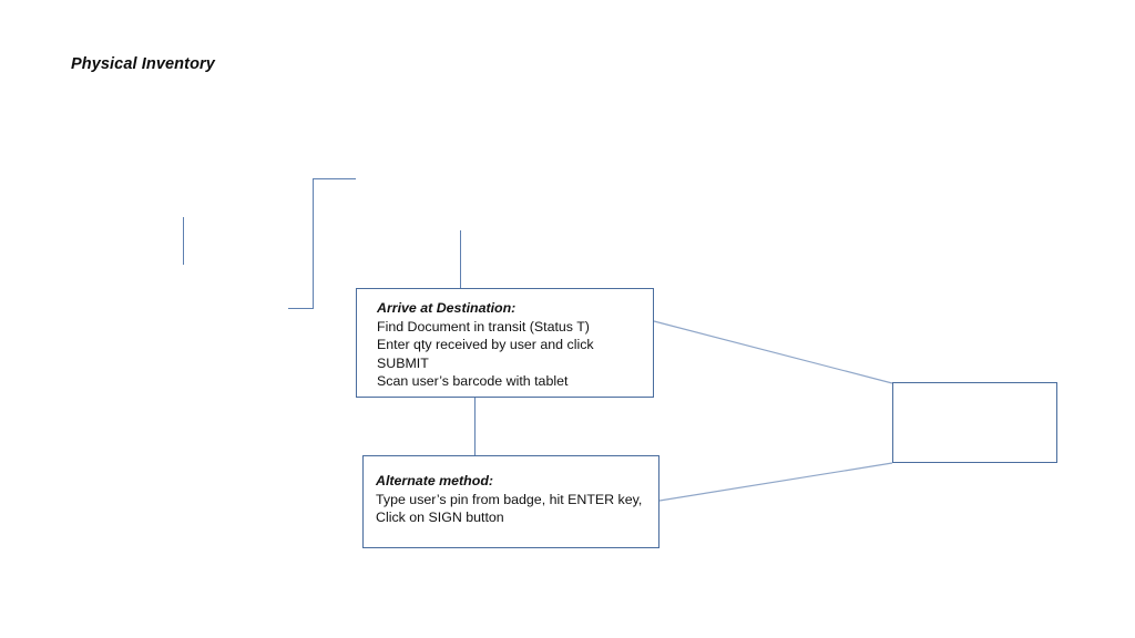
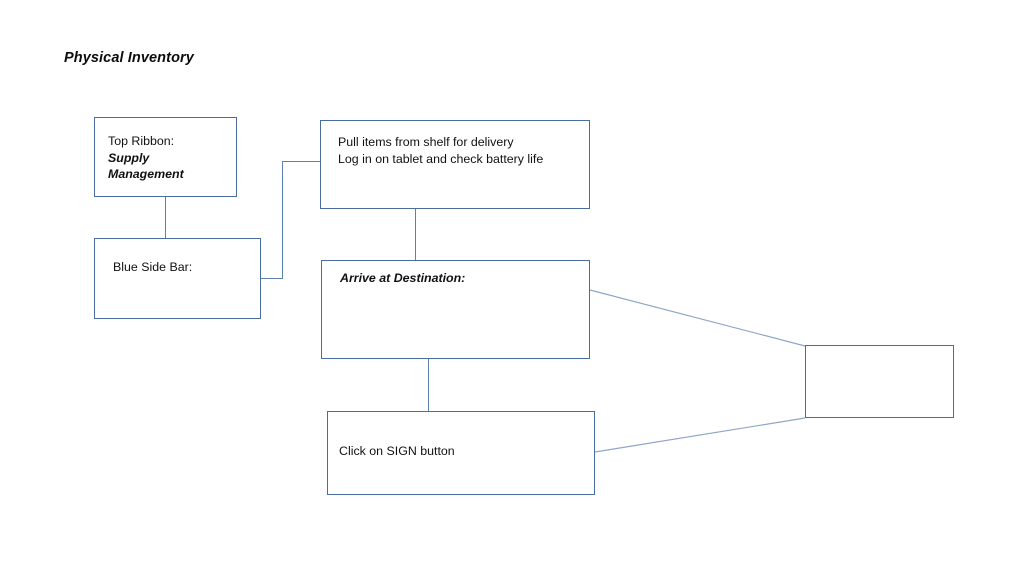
  Physical Inventory
+ Top Ribbon:
+ Supply Management
+ Blue Side Bar:
+ Pull items from shelf for delivery
+ Log in on tablet and check battery life
  Arrive at Destination:
- Find Document in transit (Status T)
- Enter qty received by user and click SUBMIT
- Scan user’s barcode with tablet
- Alternate method:
- Type user’s pin from badge, hit ENTER key,
  Click on SIGN button
